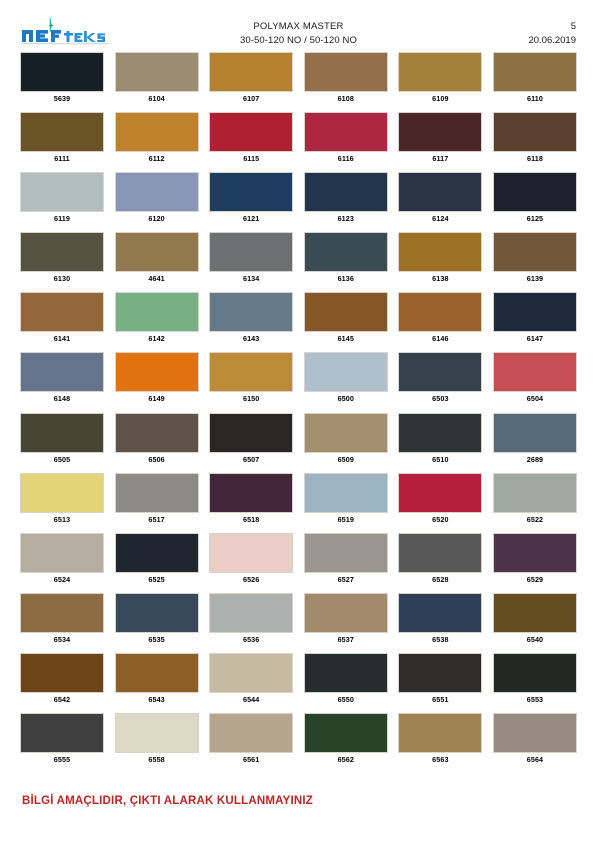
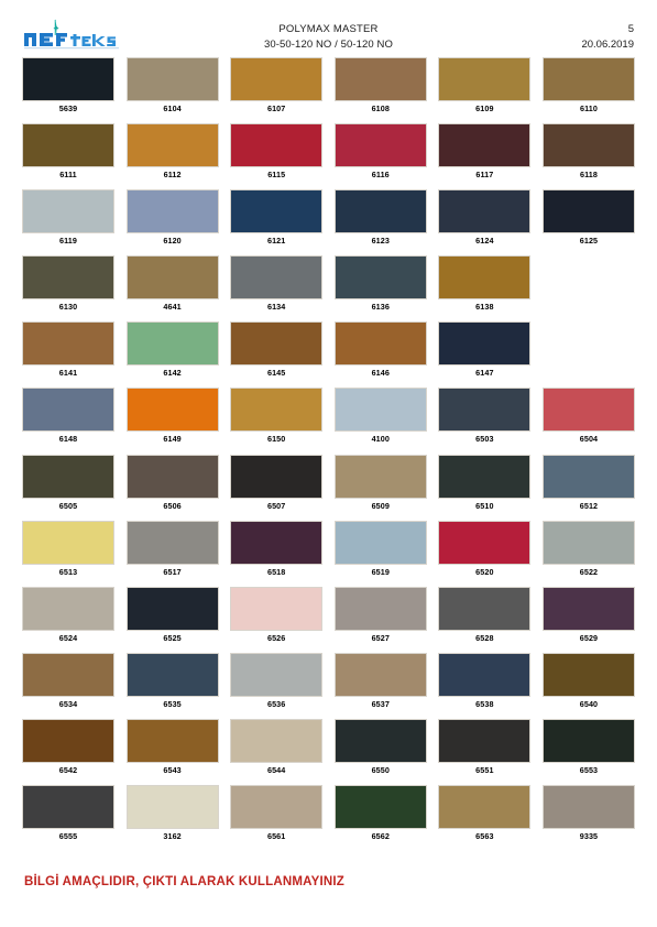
  POLYMAX MASTER
  30-50-120 NO / 50-120 NO
  5
  20.06.2019
  5639
  6104
  6107
  6108
  6109
  6110
  6111
  6112
  6115
  6116
  6117
  6118
  6119
  6120
  6121
  6123
  6124
  6125
  6130
  4641
  6134
  6136
  6138
- 6139
  6141
  6142
- 6143
  6145
  6146
  6147
  6148
  6149
  6150
- 6500
+ 4100
  6503
  6504
  6505
  6506
  6507
  6509
  6510
- 2689
+ 6512
  6513
  6517
  6518
  6519
  6520
  6522
  6524
  6525
  6526
  6527
  6528
  6529
  6534
  6535
  6536
  6537
  6538
  6540
  6542
  6543
  6544
  6550
  6551
  6553
  6555
- 6558
+ 3162
  6561
  6562
  6563
- 6564
+ 9335
  BİLGİ AMAÇLIDIR, ÇIKTI ALARAK KULLANMAYINIZ
